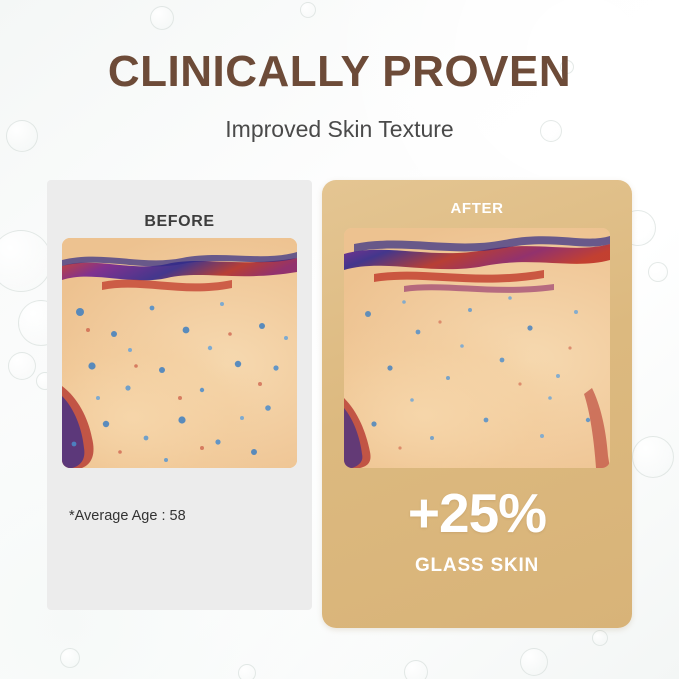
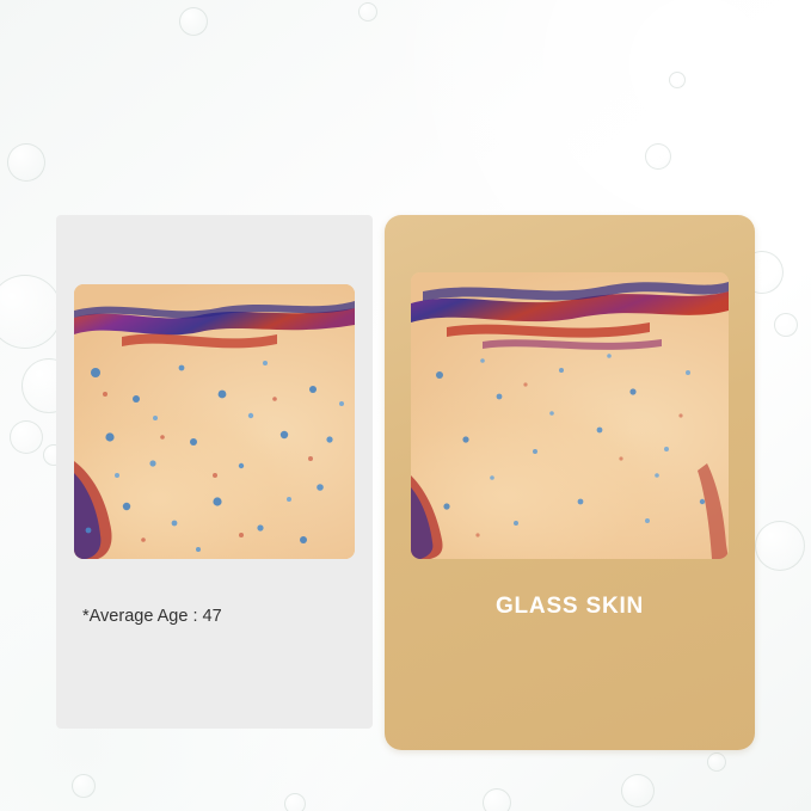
- CLINICALLY PROVEN
- Improved Skin Texture
- BEFORE
- *Average Age : 58
+ *Average Age : 47
- AFTER
- +25%
  GLASS SKIN
